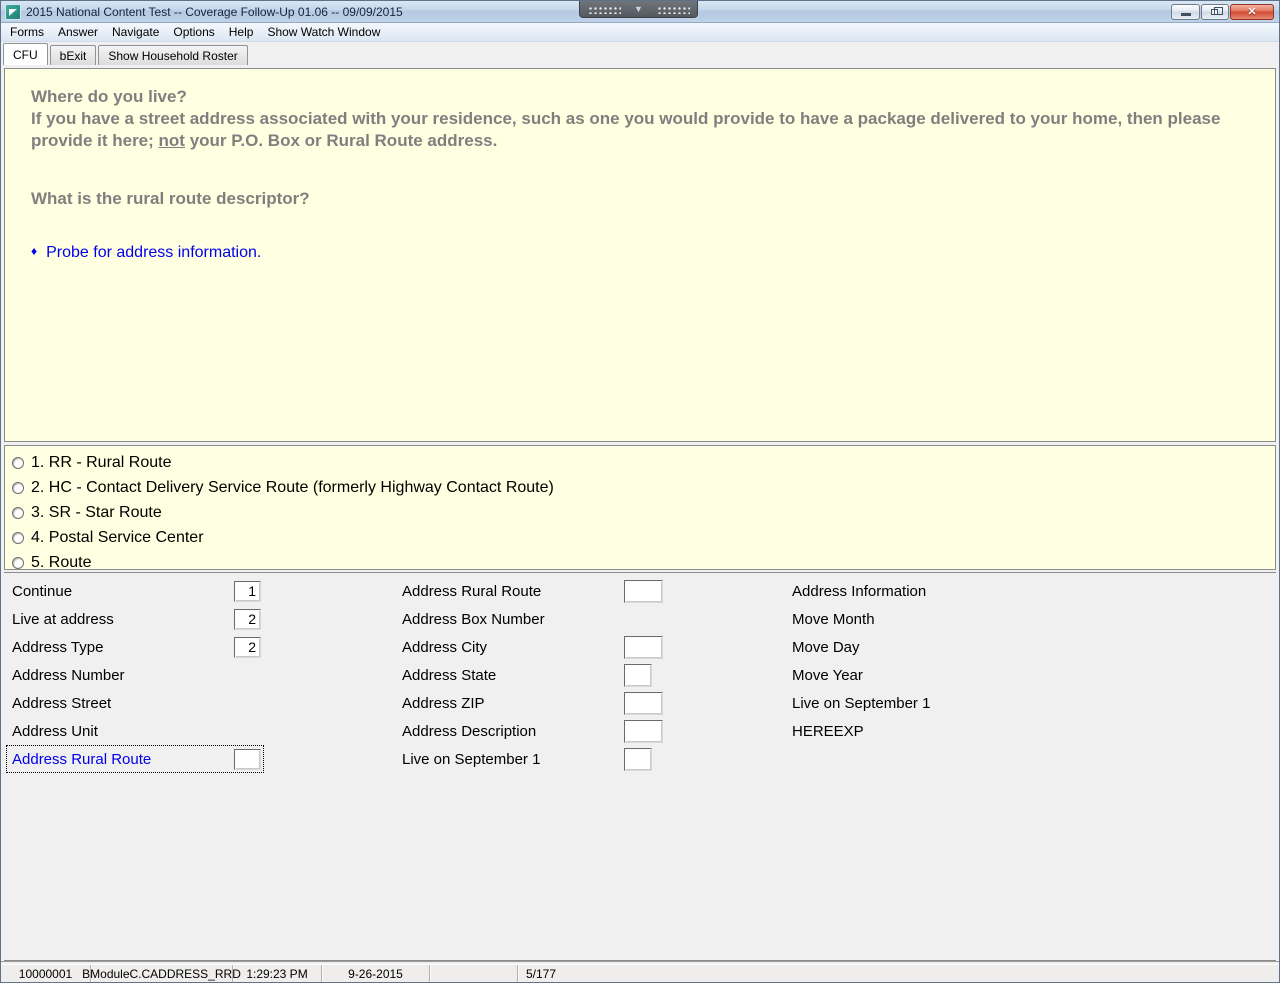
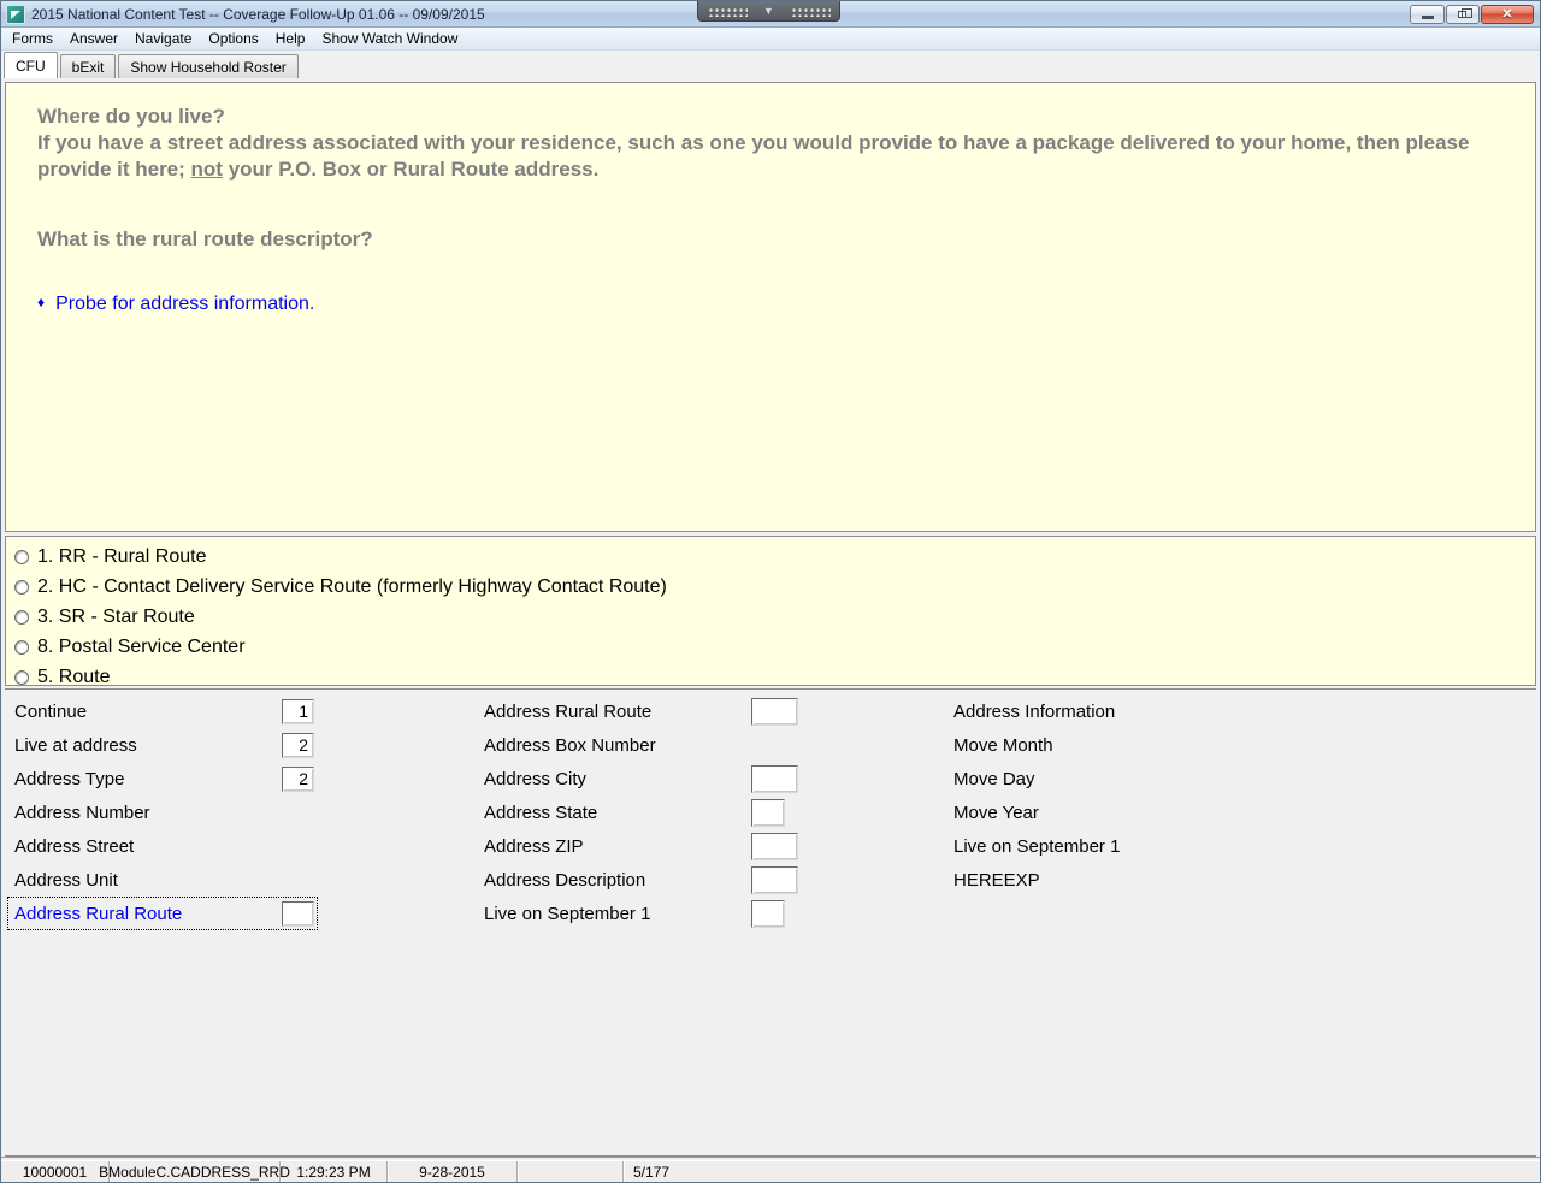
  2015 National Content Test -- Coverage Follow-Up 01.06 -- 09/09/2015
  ▼
  ✕
  Forms
  Answer
  Navigate
  Options
  Help
  Show Watch Window
  CFU
  bExit
  Show Household Roster
  Where do you live?
  If you have a street address associated with your residence, such as one you would provide to have a package delivered to your home, then please provide it here; not your P.O. Box or Rural Route address.
  What is the rural route descriptor?
  ♦ Probe for address information.
  1. RR - Rural Route
  2. HC - Contact Delivery Service Route (formerly Highway Contact Route)
  3. SR - Star Route
- 4. Postal Service Center
+ 8. Postal Service Center
  5. Route
  Continue
  1
  Live at address
  2
  Address Type
  2
  Address Number
  Address Street
  Address Unit
  Address Rural Route
  Address Rural Route
  Address Box Number
  Address City
  Address State
  Address ZIP
  Address Description
  Live on September 1
  Address Information
  Move Month
  Move Day
  Move Year
  Live on September 1
  HEREEXP
  10000001
  BModuleC.CADDRESS_RR
  1:29:23 PM
- 9-26-2015
+ 9-28-2015
  5/177
